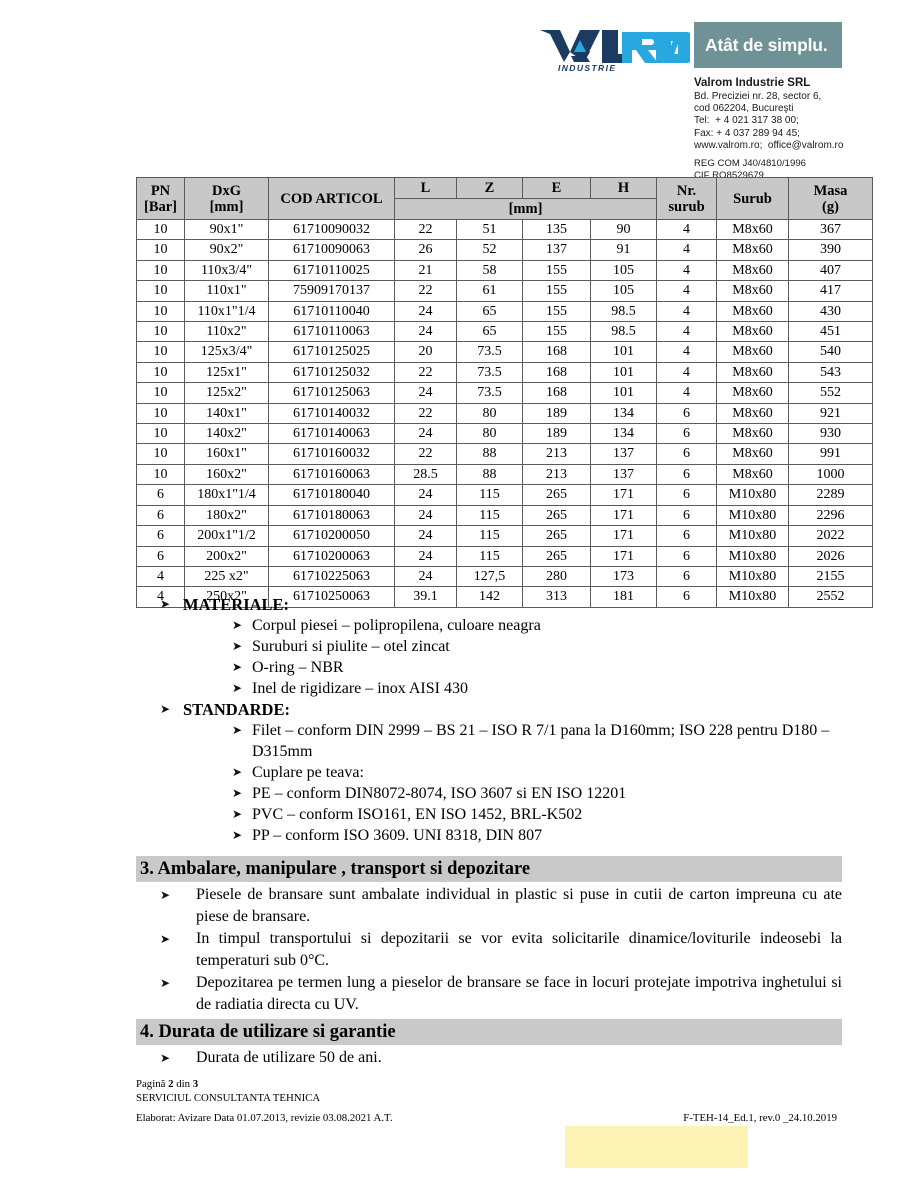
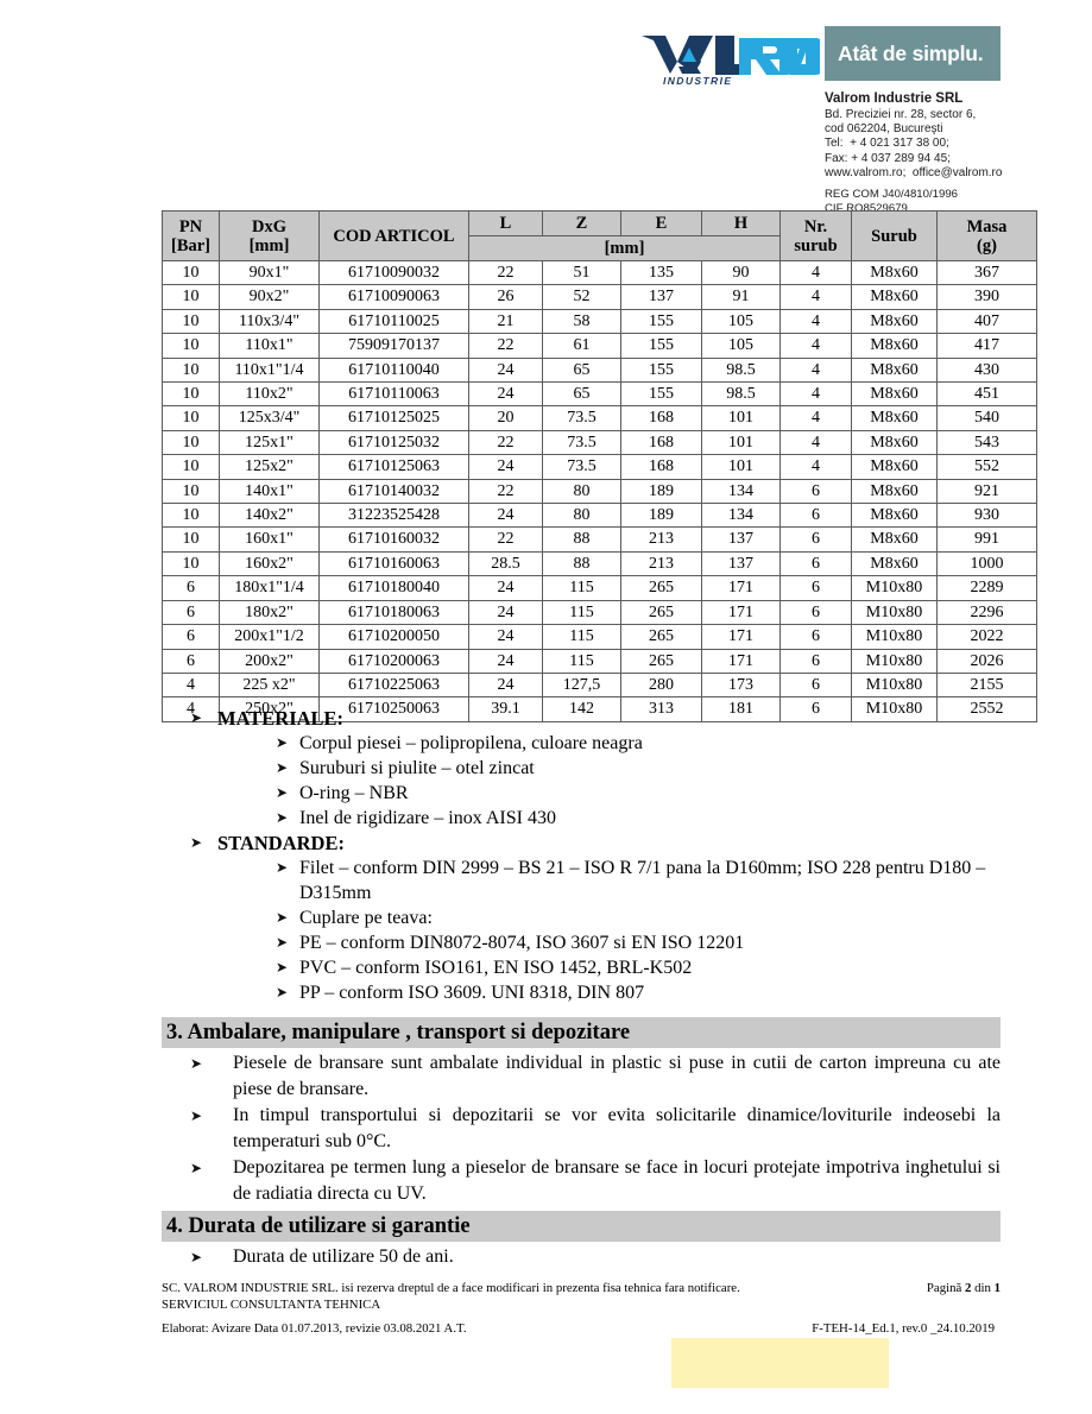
  INDUSTRIE
  Atât de simplu.
  Valrom Industrie SRL
  Bd. Preciziei nr. 28, sector 6,
  cod 062204, Bucureşti
  Tel: + 4 021 317 38 00;
  Fax: + 4 037 289 94 45;
  www.valrom.ro; office@valrom.ro
  REG COM J40/4810/1996
  CIF RO8529679
  PN [Bar]	DxG [mm]	COD ARTICOL	L	Z	E	H	Nr. surub	Surub	Masa (g)
  [mm]
  10	90x1"	61710090032	22	51	135	90	4	M8x60	367
  10	90x2"	61710090063	26	52	137	91	4	M8x60	390
  10	110x3/4"	61710110025	21	58	155	105	4	M8x60	407
  10	110x1"	75909170137	22	61	155	105	4	M8x60	417
  10	110x1"1/4	61710110040	24	65	155	98.5	4	M8x60	430
  10	110x2"	61710110063	24	65	155	98.5	4	M8x60	451
  10	125x3/4"	61710125025	20	73.5	168	101	4	M8x60	540
  10	125x1"	61710125032	22	73.5	168	101	4	M8x60	543
  10	125x2"	61710125063	24	73.5	168	101	4	M8x60	552
  10	140x1"	61710140032	22	80	189	134	6	M8x60	921
- 10	140x2"	61710140063	24	80	189	134	6	M8x60	930
+ 10	140x2"	31223525428	24	80	189	134	6	M8x60	930
  10	160x1"	61710160032	22	88	213	137	6	M8x60	991
  10	160x2"	61710160063	28.5	88	213	137	6	M8x60	1000
  6	180x1"1/4	61710180040	24	115	265	171	6	M10x80	2289
  6	180x2"	61710180063	24	115	265	171	6	M10x80	2296
  6	200x1"1/2	61710200050	24	115	265	171	6	M10x80	2022
  6	200x2"	61710200063	24	115	265	171	6	M10x80	2026
  4	225 x2"	61710225063	24	127,5	280	173	6	M10x80	2155
  4	250x2"	61710250063	39.1	142	313	181	6	M10x80	2552
  ➤
  MATERIALE:
  ➤
  Corpul piesei – polipropilena, culoare neagra
  ➤
  Suruburi si piulite – otel zincat
  ➤
  O-ring – NBR
  ➤
  Inel de rigidizare – inox AISI 430
  ➤
  STANDARDE:
  ➤
  Filet – conform DIN 2999 – BS 21 – ISO R 7/1 pana la D160mm; ISO 228 pentru D180 – D315mm
  ➤
  Cuplare pe teava:
  ➤
  PE – conform DIN8072-8074, ISO 3607 si EN ISO 12201
  ➤
  PVC – conform ISO161, EN ISO 1452, BRL-K502
  ➤
  PP – conform ISO 3609. UNI 8318, DIN 807
  3. Ambalare, manipulare , transport si depozitare
  ➤
  Piesele de bransare sunt ambalate individual in plastic si puse in cutii de carton impreuna cu ate piese de bransare.
  ➤
  In timpul transportului si depozitarii se vor evita solicitarile dinamice/loviturile indeosebi la temperaturi sub 0°C.
  ➤
  Depozitarea pe termen lung a pieselor de bransare se face in locuri protejate impotriva inghetului si de radiatia directa cu UV.
  4. Durata de utilizare si garantie
  ➤
  Durata de utilizare 50 de ani.
+ SC. VALROM INDUSTRIE SRL. isi rezerva dreptul de a face modificari in prezenta fisa tehnica fara notificare.
- Pagină 2 din 3
+ Pagină 2 din 1
  SERVICIUL CONSULTANTA TEHNICA
  Elaborat: Avizare Data 01.07.2013, revizie 03.08.2021 A.T.
  F-TEH-14_Ed.1, rev.0 _24.10.2019
